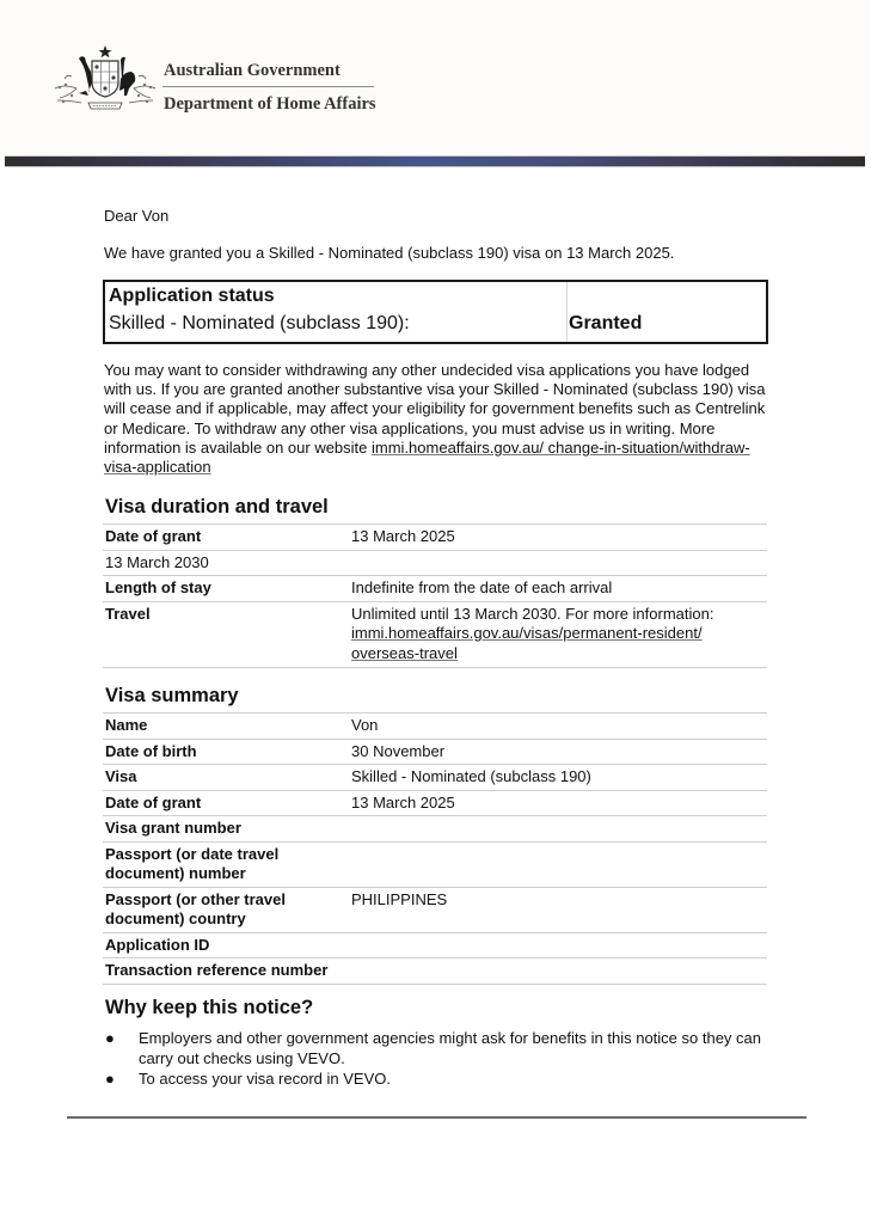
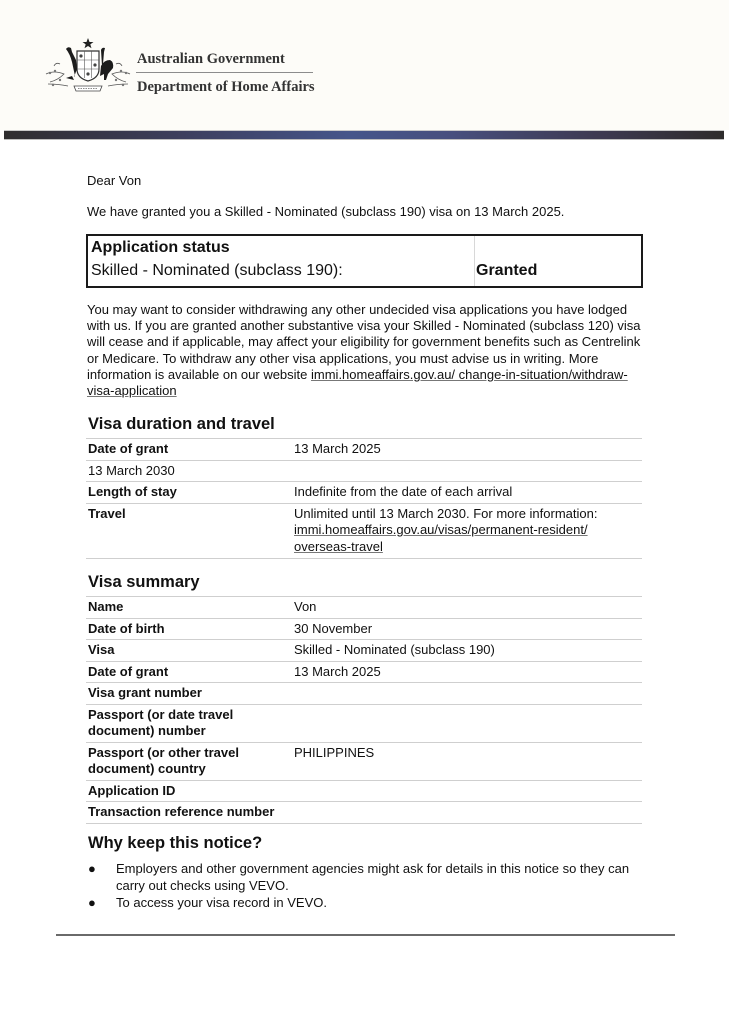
  Australian Government
  Department of Home Affairs
  Dear Von
  We have granted you a Skilled - Nominated (subclass 190) visa on 13 March 2025.
  Application status
  Skilled - Nominated (subclass 190):
  Granted
- You may want to consider withdrawing any other undecided visa applications you have lodged with us. If you are granted another substantive visa your Skilled - Nominated (subclass 190) visa will cease and if applicable, may affect your eligibility for government benefits such as Centrelink or Medicare. To withdraw any other visa applications, you must advise us in writing. More information is available on our website immi.homeaffairs.gov.au/ change-in-situation/withdraw-visa-application
+ You may want to consider withdrawing any other undecided visa applications you have lodged with us. If you are granted another substantive visa your Skilled - Nominated (subclass 120) visa will cease and if applicable, may affect your eligibility for government benefits such as Centrelink or Medicare. To withdraw any other visa applications, you must advise us in writing. More information is available on our website immi.homeaffairs.gov.au/ change-in-situation/withdraw-visa-application
  Visa duration and travel
  Date of grant
  13 March 2025
  13 March 2030
  Length of stay
  Indefinite from the date of each arrival
  Travel
  Unlimited until 13 March 2030. For more information:
  immi.homeaffairs.gov.au/visas/permanent-resident/ overseas-travel
  Visa summary
  Name
  Von
  Date of birth
  30 November
  Visa
  Skilled - Nominated (subclass 190)
  Date of grant
  13 March 2025
  Visa grant number
  Passport (or date travel document) number
  Passport (or other travel document) country
  PHILIPPINES
  Application ID
  Transaction reference number
  Why keep this notice?
  ●
- Employers and other government agencies might ask for benefits in this notice so they can carry out checks using VEVO.
+ Employers and other government agencies might ask for details in this notice so they can carry out checks using VEVO.
  ●
  To access your visa record in VEVO.
